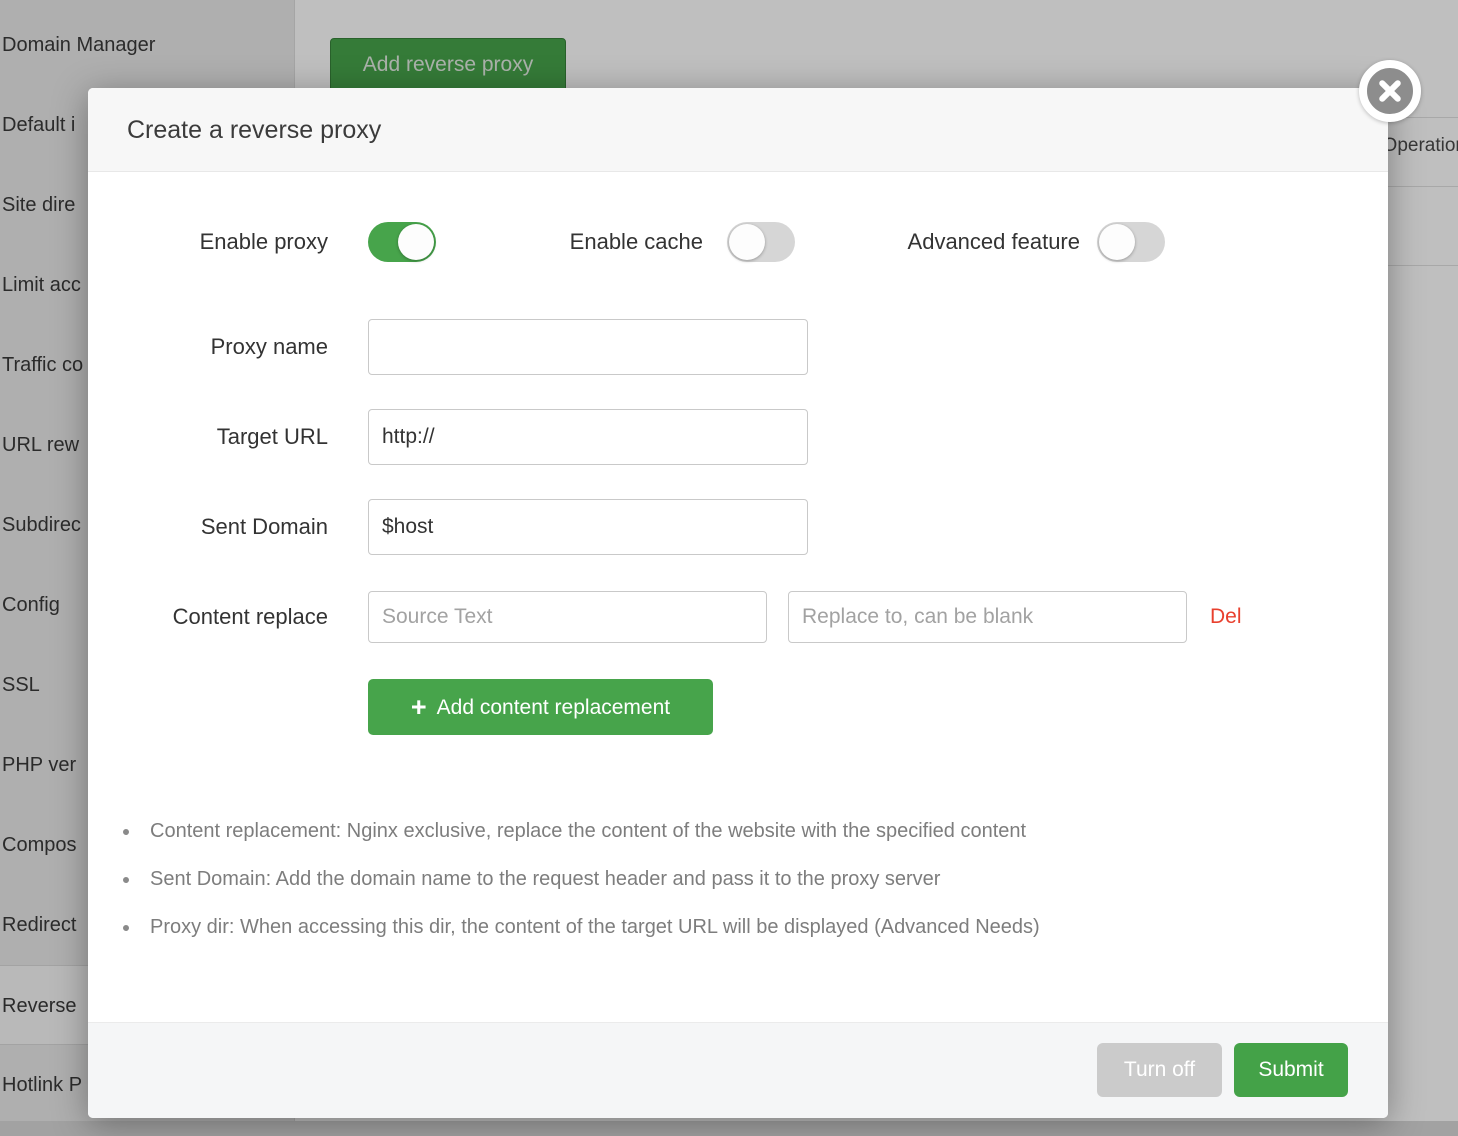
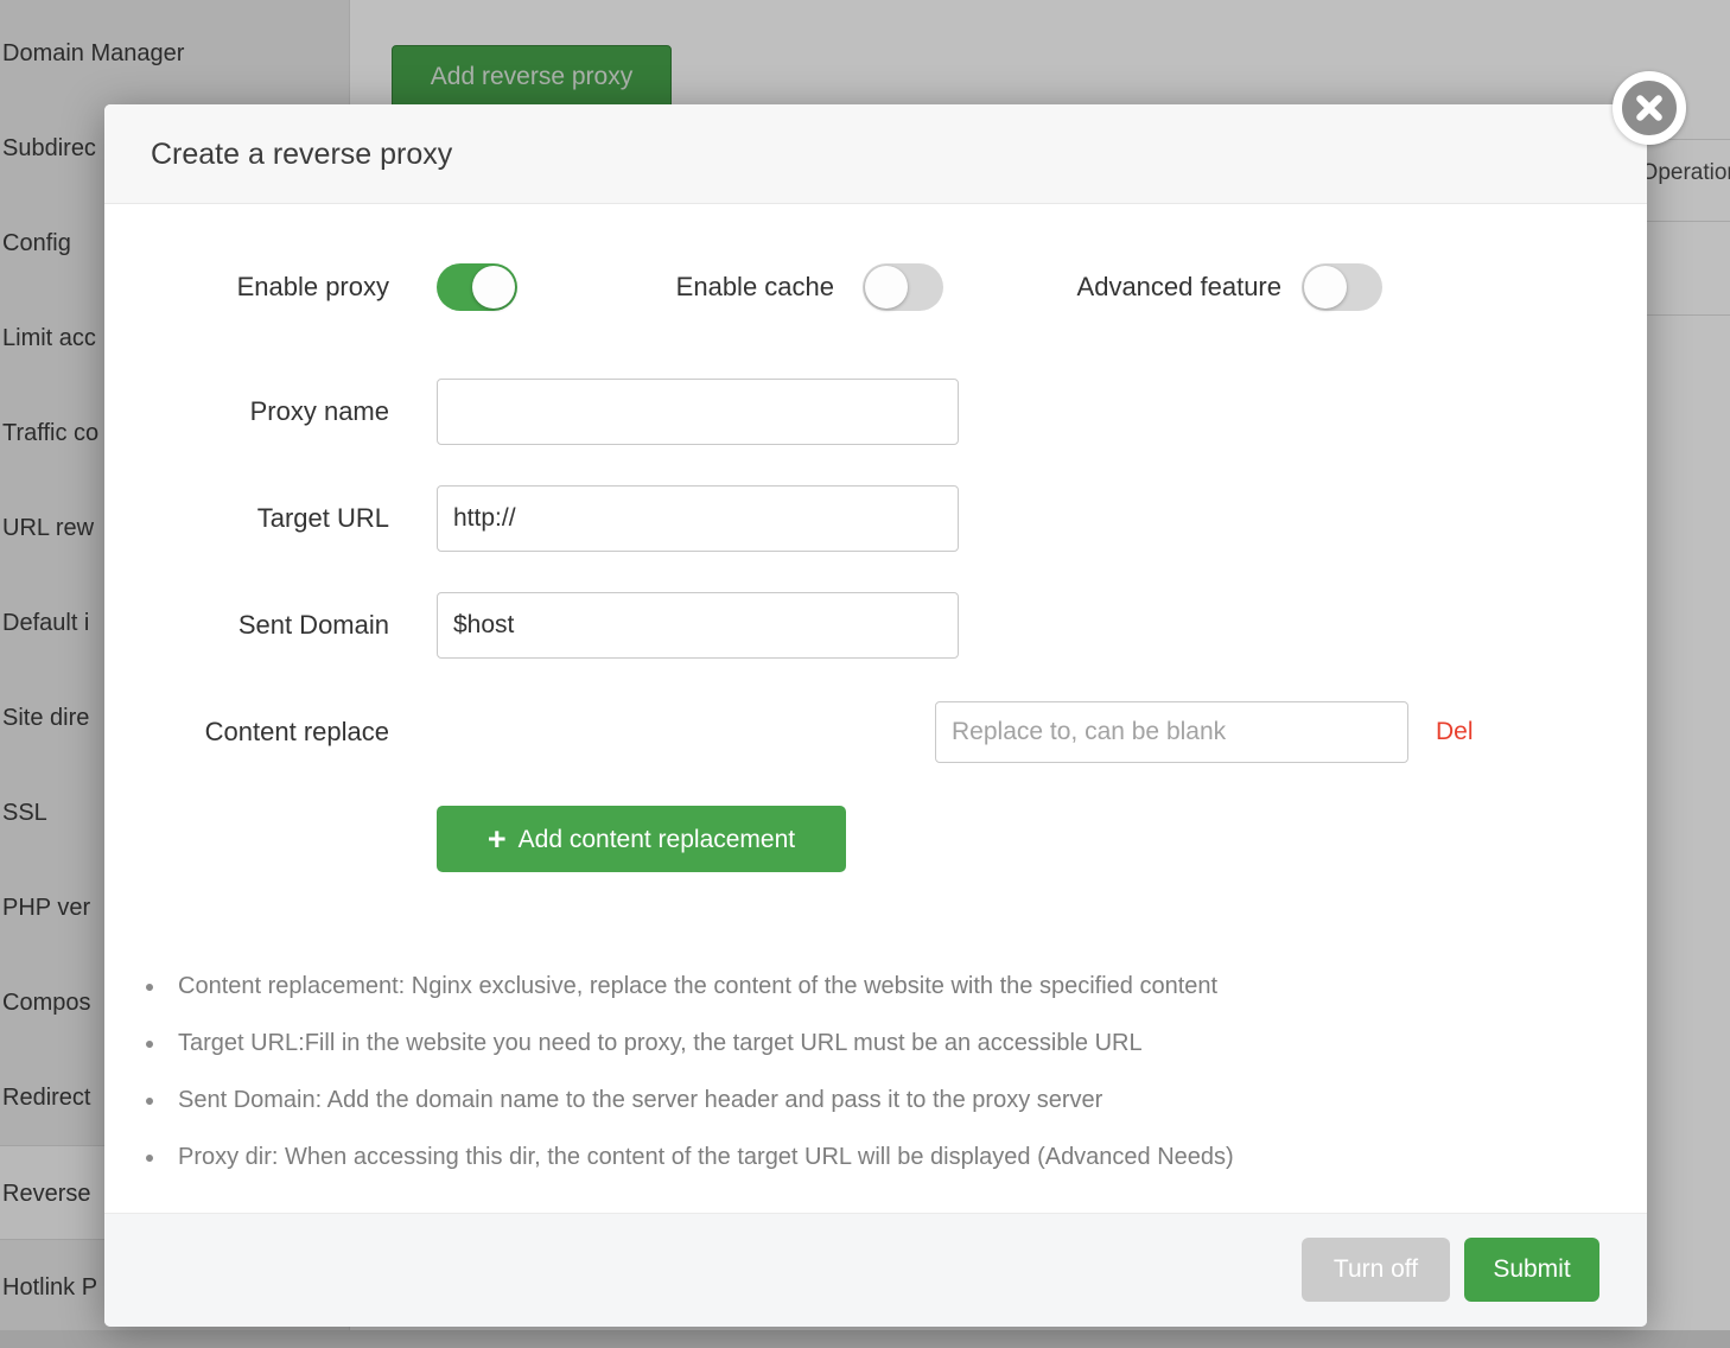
  Domain Manager
- Default i
+ Subdirec
- Site dire
+ Config
  Limit acc
  Traffic co
  URL rew
- Subdirec
+ Default i
- Config
+ Site dire
  SSL
  PHP ver
  Compos
  Redirect
  Reverse
  Hotlink P
  Add reverse proxy
  Operatio
  Create a reverse proxy
  Enable proxy
  Enable cache
  Advanced feature
  Proxy name
  Target URL
  http://
  Sent Domain
  $host
  Content replace
- Source Text
  Replace to, can be blank
  Del
  + Add content replacement
  Content replacement: Nginx exclusive, replace the content of the website with the specified content
+ Target URL:Fill in the website you need to proxy, the target URL must be an accessible URL
- Sent Domain: Add the domain name to the request header and pass it to the proxy server
+ Sent Domain: Add the domain name to the server header and pass it to the proxy server
  Proxy dir: When accessing this dir, the content of the target URL will be displayed (Advanced Needs)
  Turn off
  Submit
